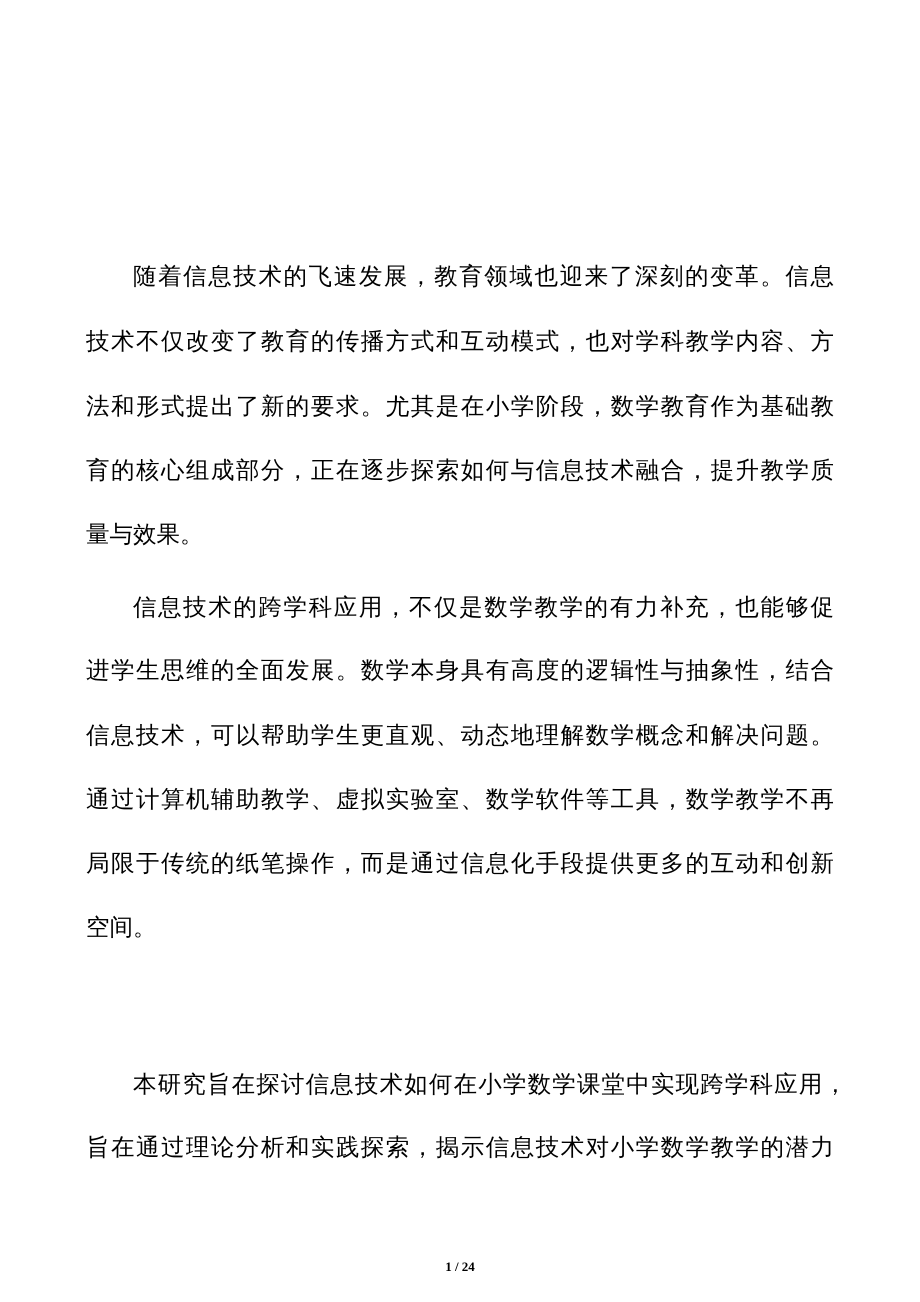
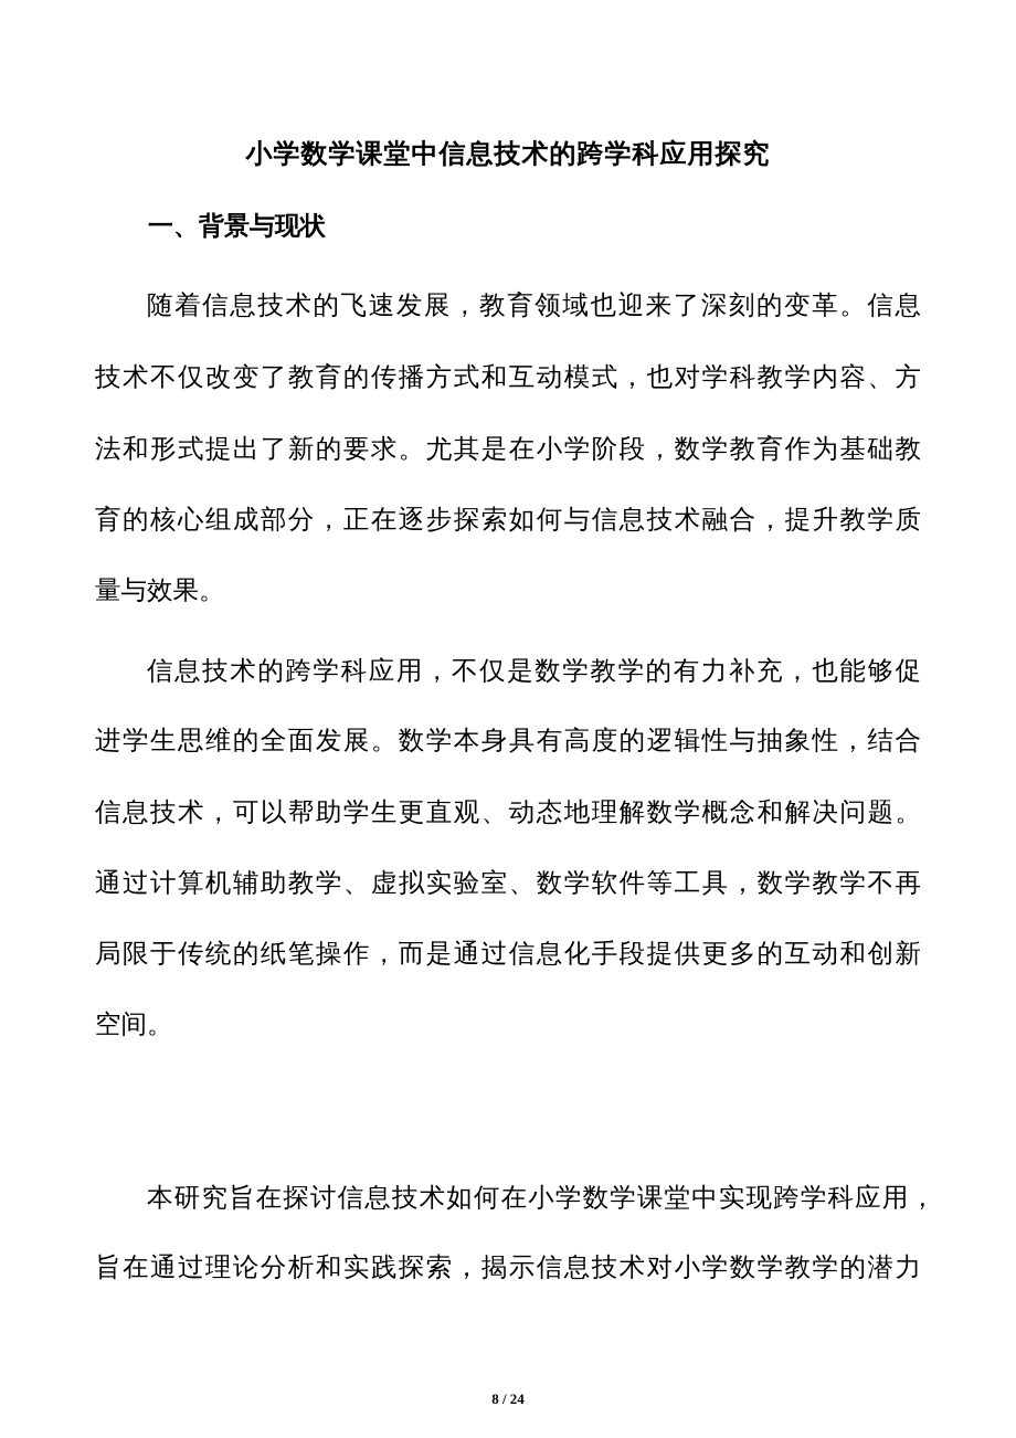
+ 小学数学课堂中信息技术的跨学科应用探究
+ 一、背景与现状
  随着信息技术的飞速发展，教育领域也迎来了深刻的变革。信息
  技术不仅改变了教育的传播方式和互动模式，也对学科教学内容、方
  法和形式提出了新的要求。尤其是在小学阶段，数学教育作为基础教
  育的核心组成部分，正在逐步探索如何与信息技术融合，提升教学质
  量与效果。
  信息技术的跨学科应用，不仅是数学教学的有力补充，也能够促
  进学生思维的全面发展。数学本身具有高度的逻辑性与抽象性，结合
  信息技术，可以帮助学生更直观、动态地理解数学概念和解决问题。
  通过计算机辅助教学、虚拟实验室、数学软件等工具，数学教学不再
  局限于传统的纸笔操作，而是通过信息化手段提供更多的互动和创新
  空间。
  本研究旨在探讨信息技术如何在小学数学课堂中实现跨学科应用，
  旨在通过理论分析和实践探索，揭示信息技术对小学数学教学的潜力
- 1 / 24
+ 8 / 24
